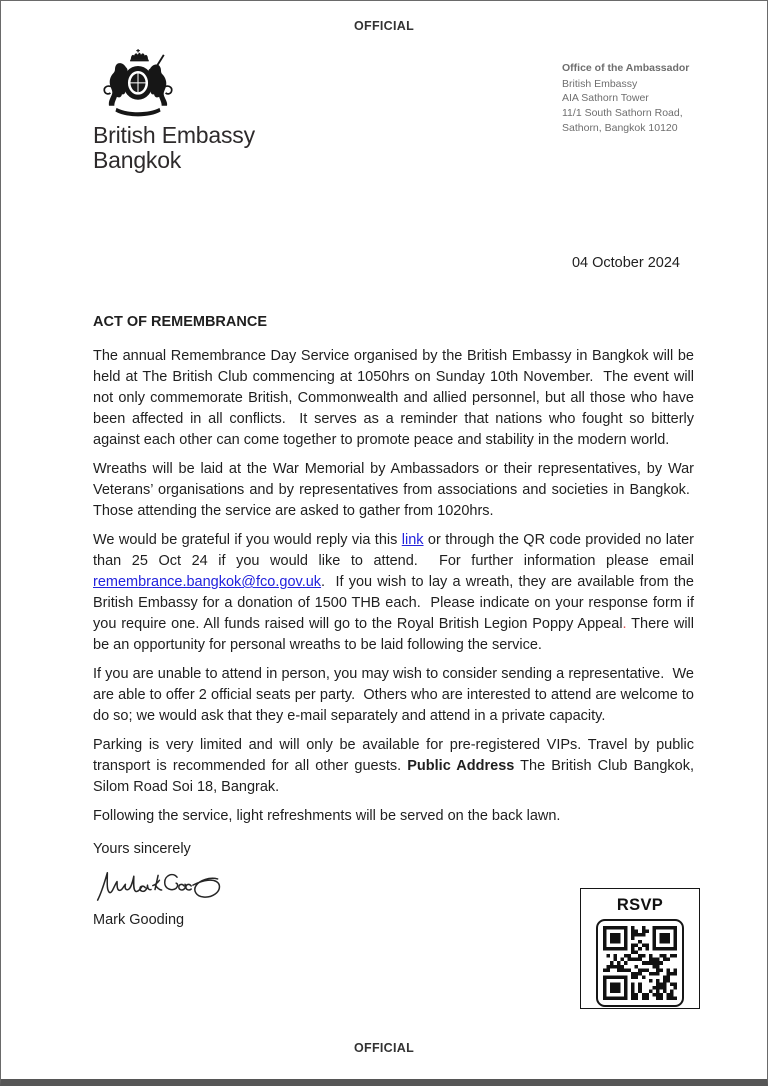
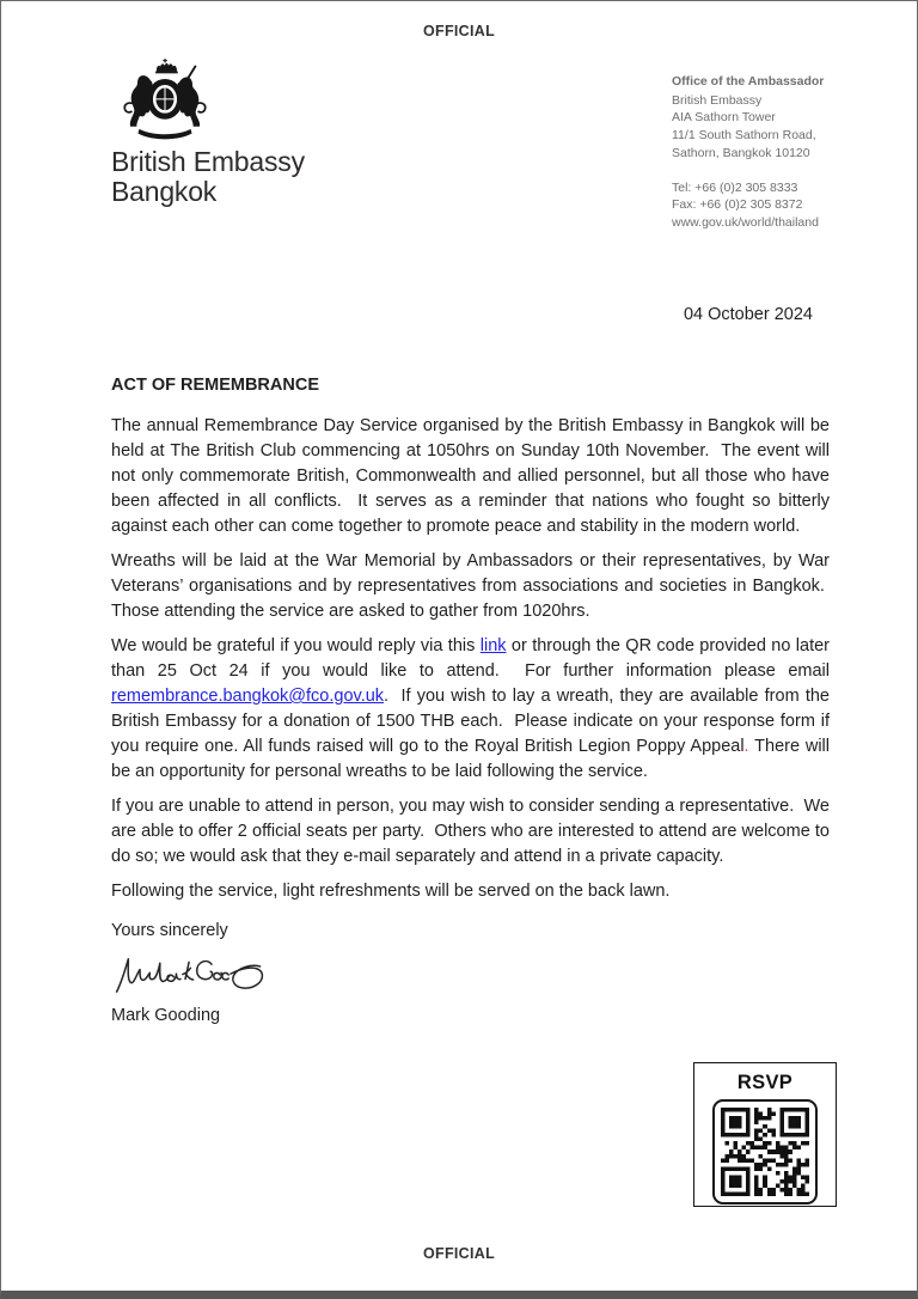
  OFFICIAL
  British Embassy
  Bangkok
  Office of the Ambassador
  British Embassy
  AIA Sathorn Tower
  11/1 South Sathorn Road,
  Sathorn, Bangkok 10120
+ Tel: +66 (0)2 305 8333
+ Fax: +66 (0)2 305 8372
+ www.gov.uk/world/thailand
  04 October 2024
  ACT OF REMEMBRANCE
  The annual Remembrance Day Service organised by the British Embassy in Bangkok will be held at The British Club commencing at 1050hrs on Sunday 10th November. The event will not only commemorate British, Commonwealth and allied personnel, but all those who have been affected in all conflicts. It serves as a reminder that nations who fought so bitterly against each other can come together to promote peace and stability in the modern world.
  Wreaths will be laid at the War Memorial by Ambassadors or their representatives, by War Veterans’ organisations and by representatives from associations and societies in Bangkok. Those attending the service are asked to gather from 1020hrs.
  We would be grateful if you would reply via this link or through the QR code provided no later than 25 Oct 24 if you would like to attend. For further information please email remembrance.bangkok@fco.gov.uk. If you wish to lay a wreath, they are available from the British Embassy for a donation of 1500 THB each. Please indicate on your response form if you require one. All funds raised will go to the Royal British Legion Poppy Appeal. There will be an opportunity for personal wreaths to be laid following the service.
  If you are unable to attend in person, you may wish to consider sending a representative. We are able to offer 2 official seats per party. Others who are interested to attend are welcome to do so; we would ask that they e-mail separately and attend in a private capacity.
- Parking is very limited and will only be available for pre-registered VIPs. Travel by public transport is recommended for all other guests. Public Address The British Club Bangkok, Silom Road Soi 18, Bangrak.
  Following the service, light refreshments will be served on the back lawn.
  Yours sincerely
  Mark Gooding
  RSVP
  OFFICIAL
